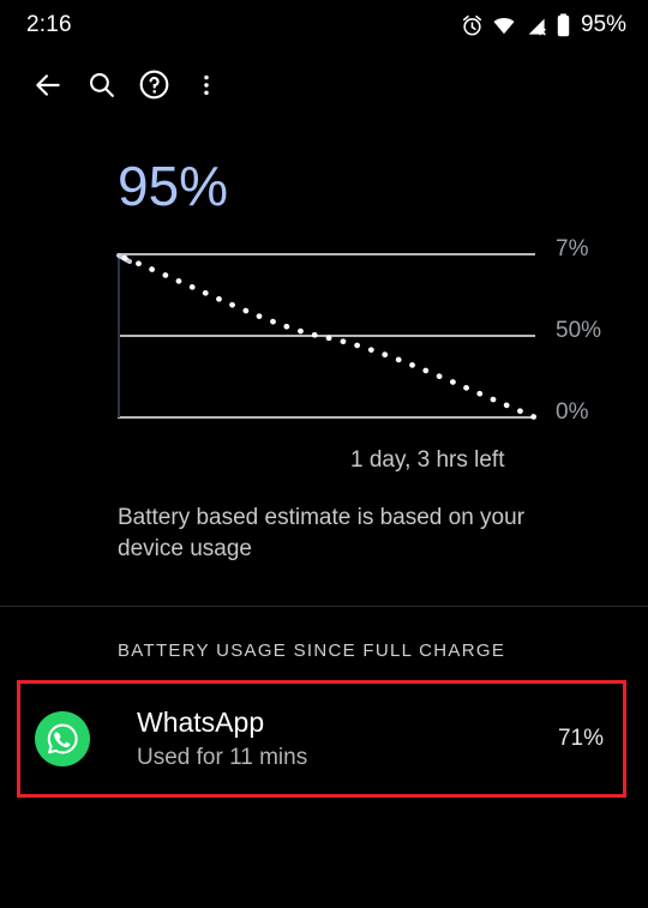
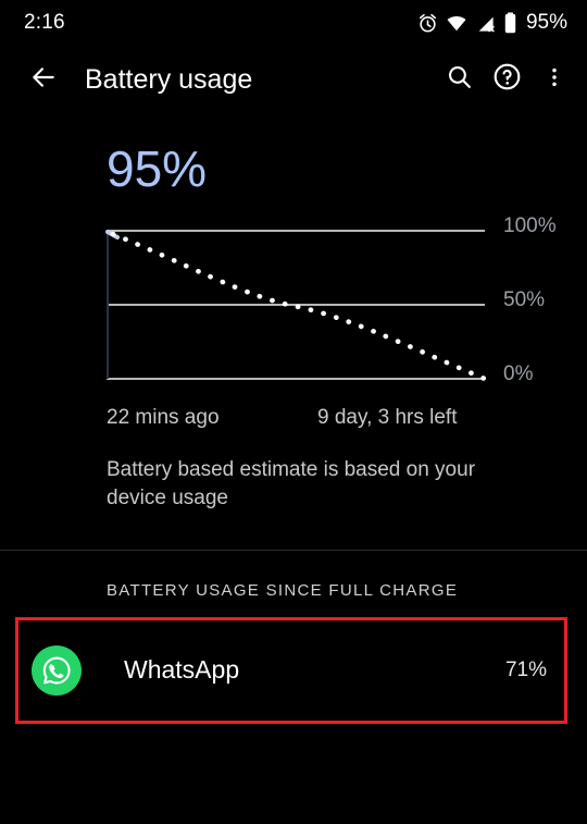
  2:16
  95%
+ Battery usage
  95%
- 7%
+ 100%
  50%
  0%
+ 22 mins ago
- 1 day, 3 hrs left
+ 9 day, 3 hrs left
  Battery based estimate is based on your device usage
  BATTERY USAGE SINCE FULL CHARGE
  WhatsApp
- Used for 11 mins
  71%
